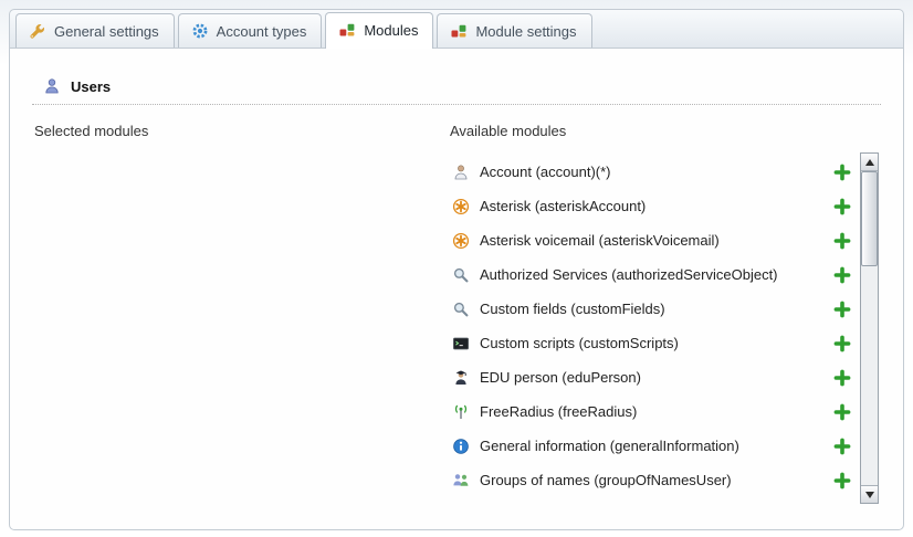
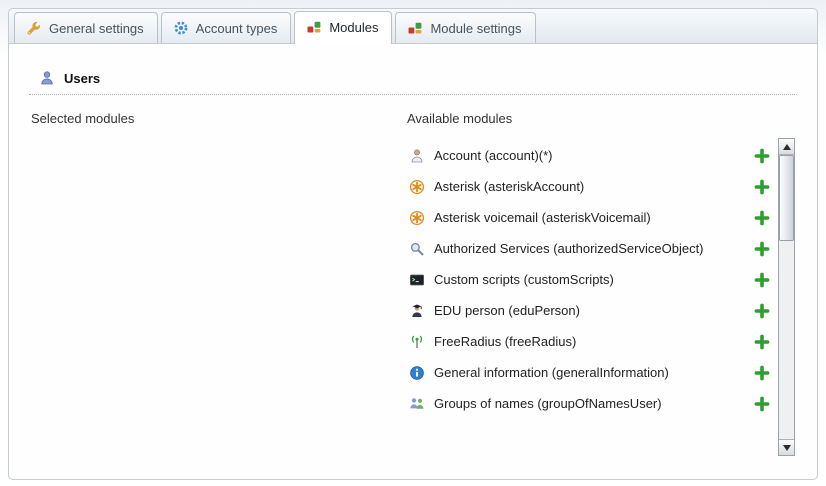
  General settings
  Account types
  Modules
  Module settings
  Users
  Selected modules
  Available modules
  Account (account)(*)
  Asterisk (asteriskAccount)
  Asterisk voicemail (asteriskVoicemail)
  Authorized Services (authorizedServiceObject)
- Custom fields (customFields)
  Custom scripts (customScripts)
  EDU person (eduPerson)
  FreeRadius (freeRadius)
  General information (generalInformation)
  Groups of names (groupOfNamesUser)
